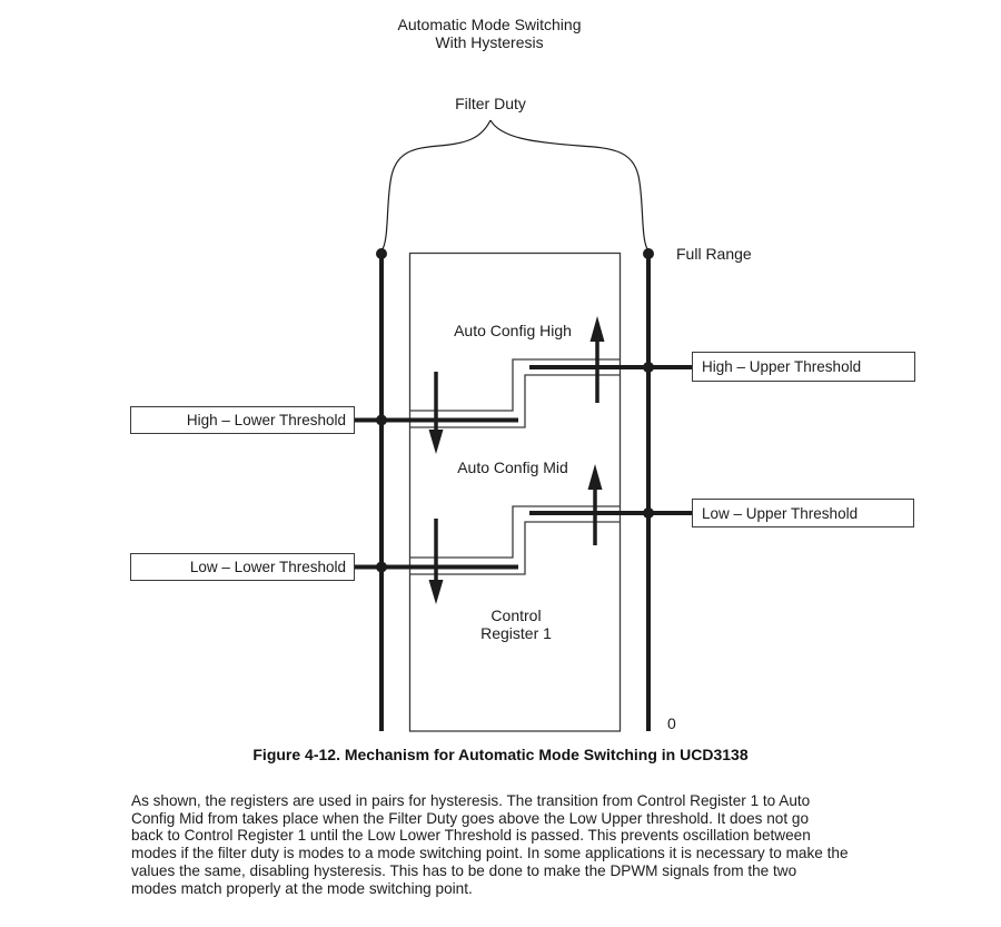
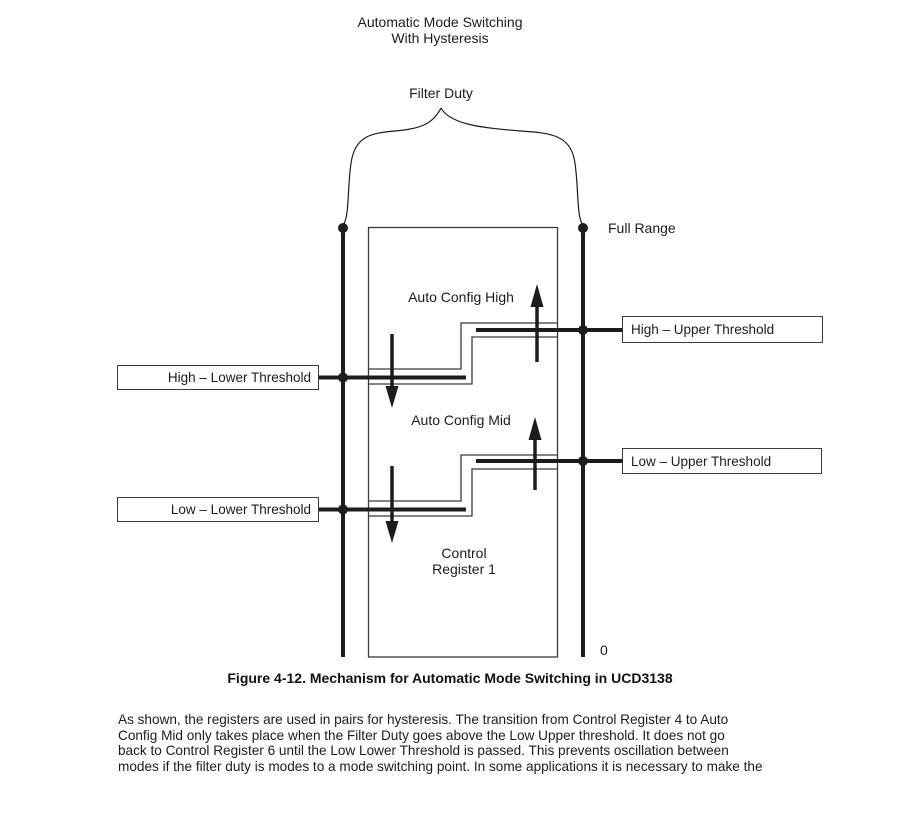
  Automatic Mode Switching
  With Hysteresis
  Filter Duty
  Full Range
  Auto Config High
  Auto Config Mid
  Control
  Register 1
  0
  High – Upper Threshold
  High – Lower Threshold
  Low – Upper Threshold
  Low – Lower Threshold
  Figure 4-12. Mechanism for Automatic Mode Switching in UCD3138
- As shown, the registers are used in pairs for hysteresis. The transition from Control Register 1 to Auto
+ As shown, the registers are used in pairs for hysteresis. The transition from Control Register 4 to Auto
- Config Mid from takes place when the Filter Duty goes above the Low Upper threshold. It does not go
+ Config Mid only takes place when the Filter Duty goes above the Low Upper threshold. It does not go
- back to Control Register 1 until the Low Lower Threshold is passed. This prevents oscillation between
+ back to Control Register 6 until the Low Lower Threshold is passed. This prevents oscillation between
  modes if the filter duty is modes to a mode switching point. In some applications it is necessary to make the
- values the same, disabling hysteresis. This has to be done to make the DPWM signals from the two
- modes match properly at the mode switching point.
